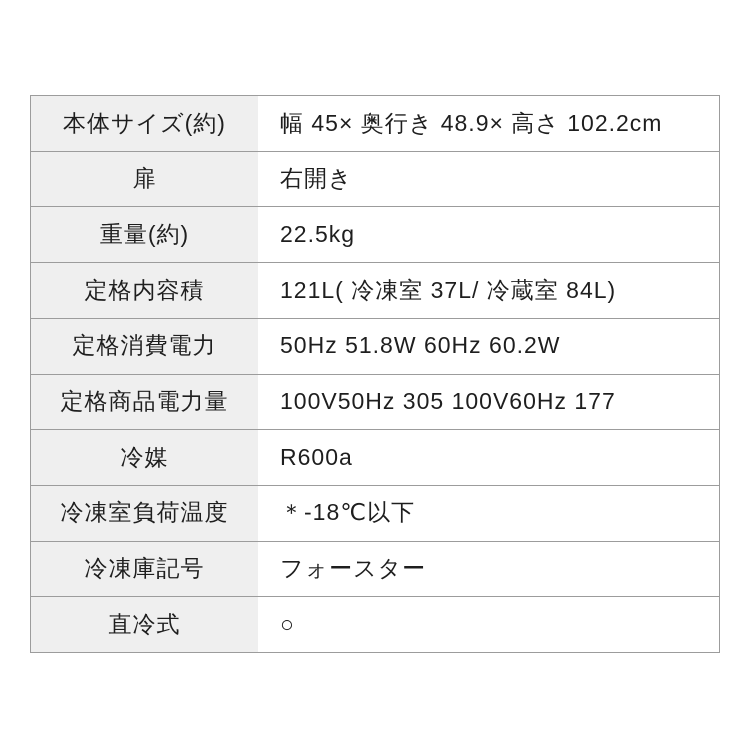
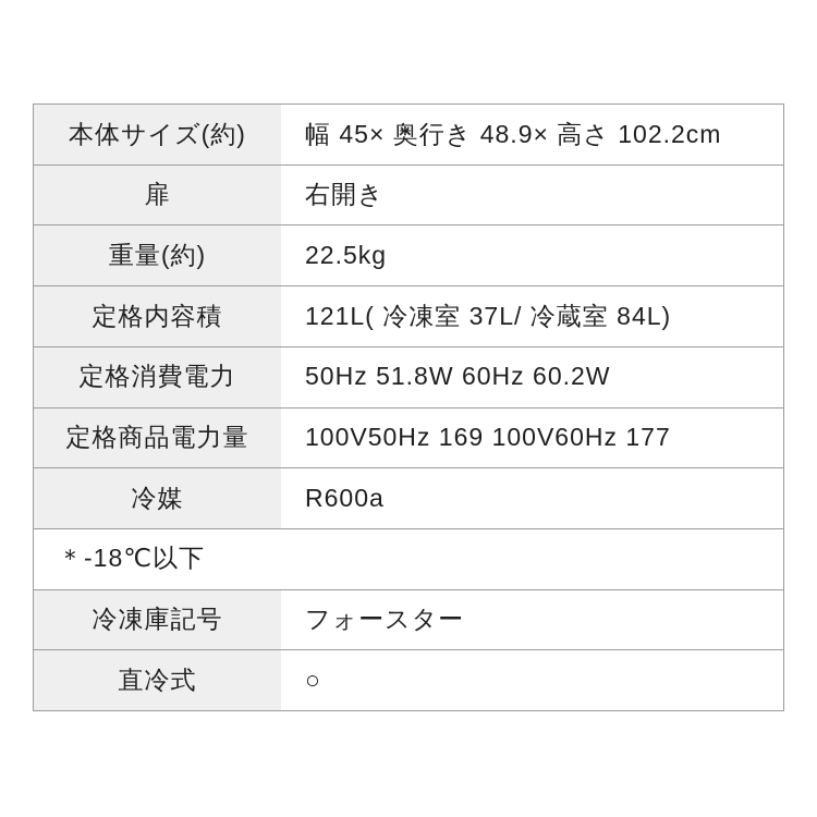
  本体サイズ(約)
  幅 45× 奥行き 48.9× 高さ 102.2cm
  扉
  右開き
  重量(約)
  22.5kg
  定格内容積
  121L( 冷凍室 37L/ 冷蔵室 84L)
  定格消費電力
  50Hz 51.8W 60Hz 60.2W
  定格商品電力量
- 100V50Hz 305 100V60Hz 177
+ 100V50Hz 169 100V60Hz 177
  冷媒
  R600a
- 冷凍室負荷温度
  ＊-18℃以下
  冷凍庫記号
  フォースター
  直冷式
  ○
